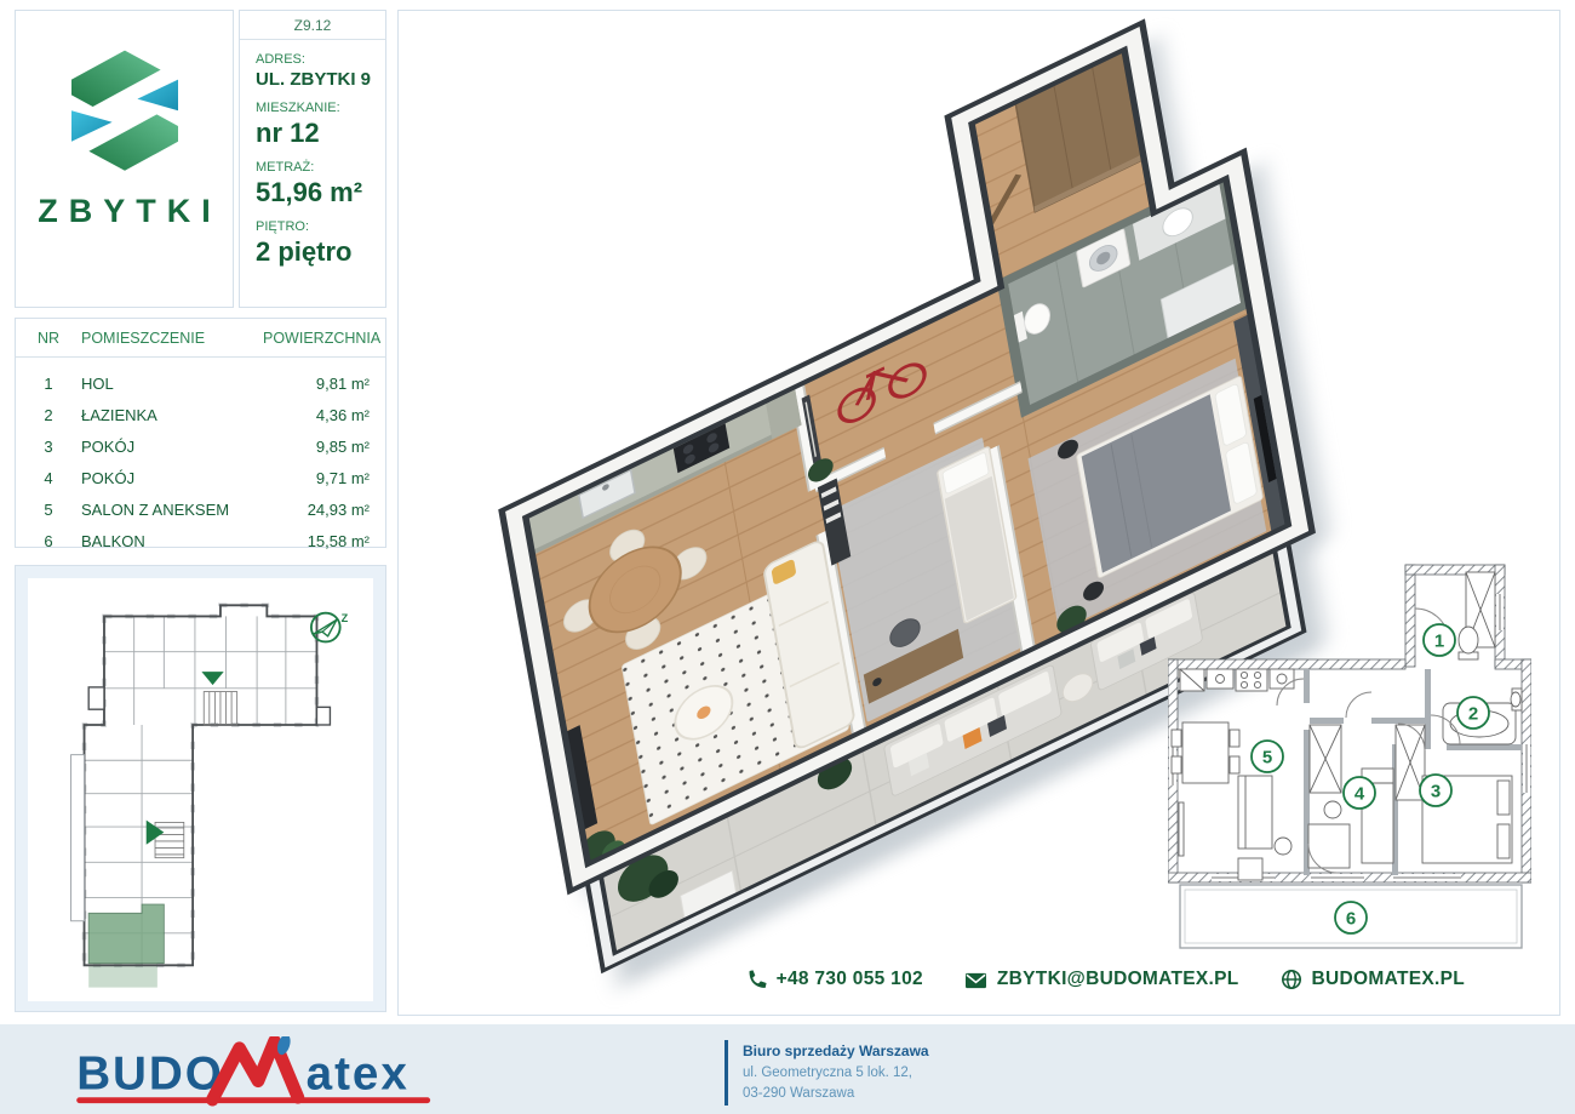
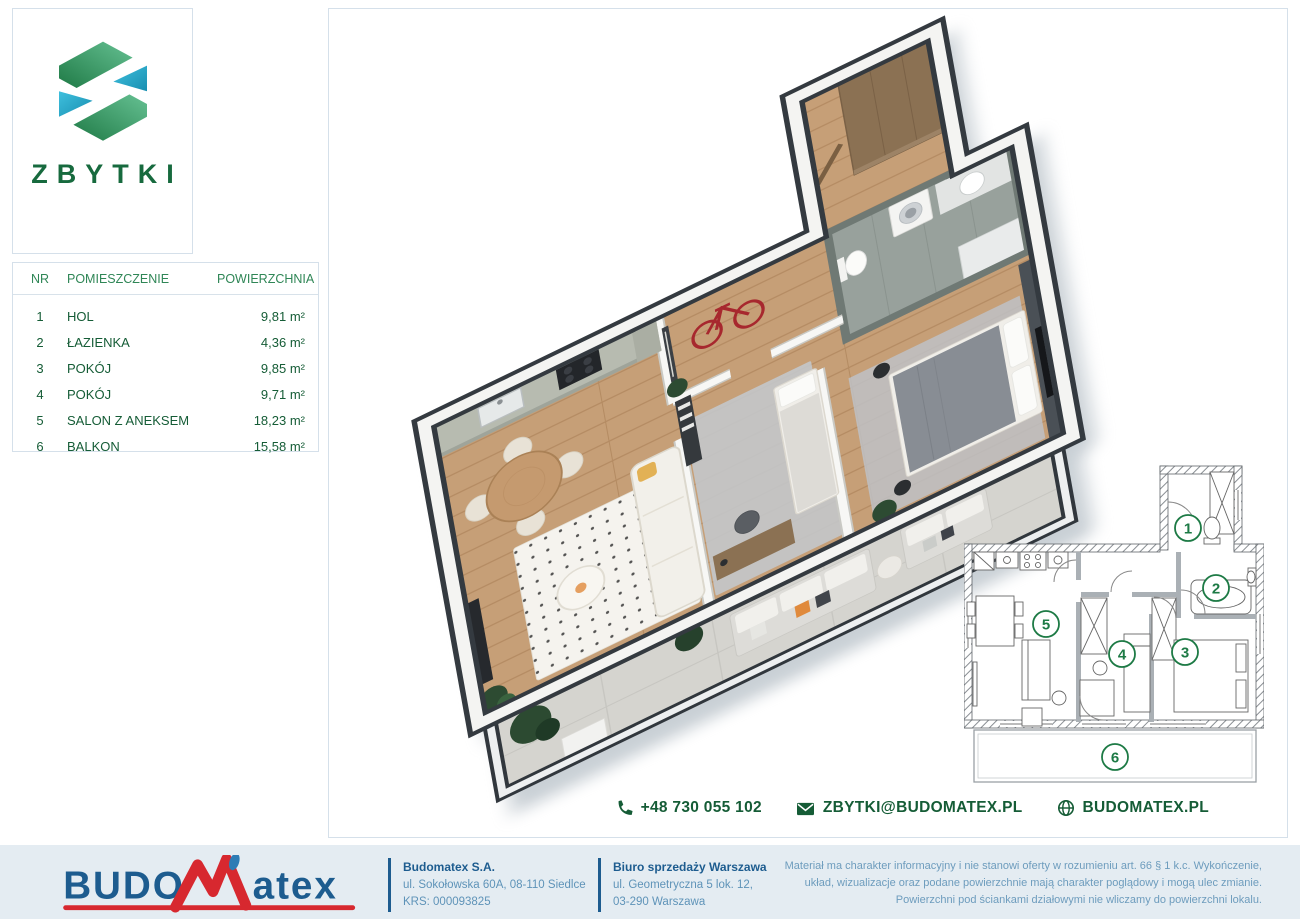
  ZBYTKI
- Z9.12
- ADRES:
- UL. ZBYTKI 9
- MIESZKANIE:
- nr 12
- METRAŻ:
- 51,96 m²
- PIĘTRO:
- 2 piętro
  NR
  POMIESZCZENIE
  POWIERZCHNIA
  1
  HOL
  9,81 m²
  2
  ŁAZIENKA
  4,36 m²
  3
  POKÓJ
  9,85 m²
  4
  POKÓJ
  9,71 m²
  5
  SALON Z ANEKSEM
- 24,93 m²
+ 18,23 m²
  6
  BALKON
  15,58 m²
- Z
  1
  2
  3
  4
  5
  6
  +48 730 055 102
  ZBYTKI@BUDOMATEX.PL
  BUDOMATEX.PL
  BUDO
  atex
+ Budomatex S.A.
+ ul. Sokołowska 60A, 08-110 Siedlce
+ KRS: 000093825
  Biuro sprzedaży Warszawa
  ul. Geometryczna 5 lok. 12,
  03-290 Warszawa
+ Materiał ma charakter informacyjny i nie stanowi oferty w rozumieniu art. 66 § 1 k.c. Wykończenie, układ, wizualizacje oraz podane powierzchnie mają charakter poglądowy i mogą ulec zmianie. Powierzchni pod ściankami działowymi nie wliczamy do powierzchni lokalu.
